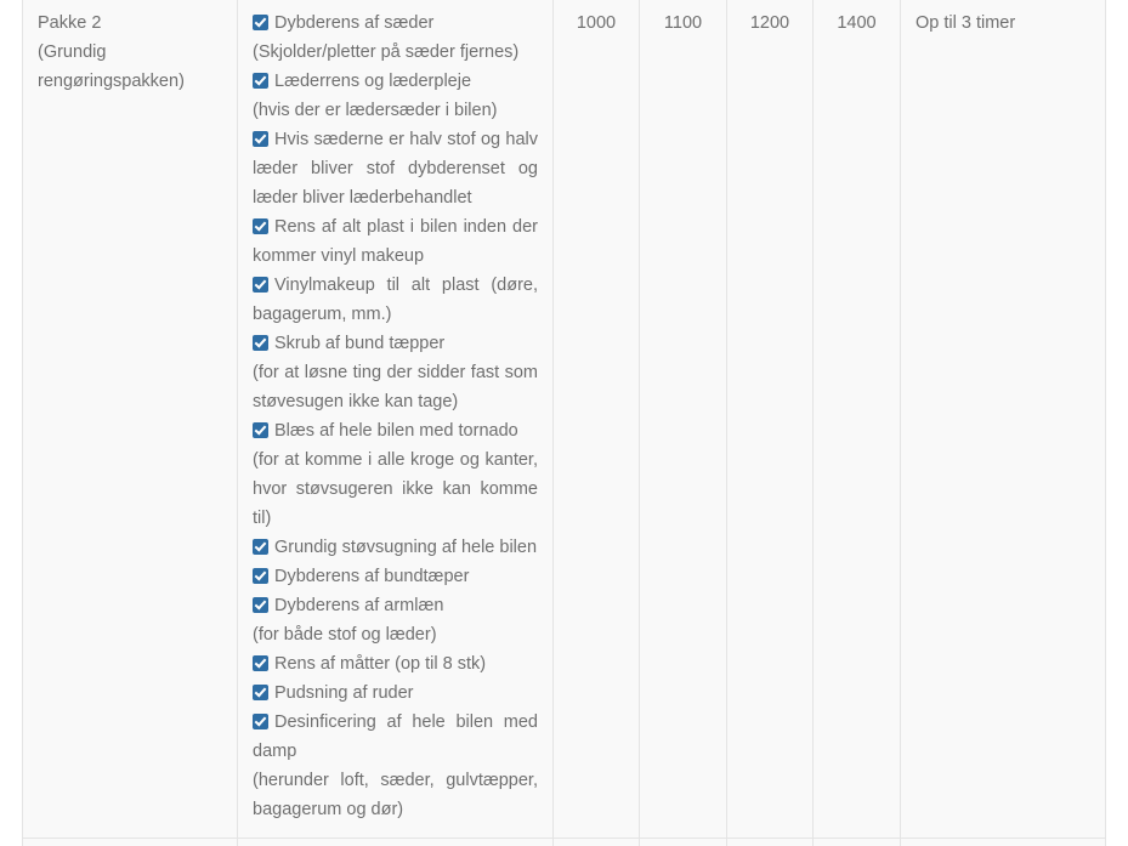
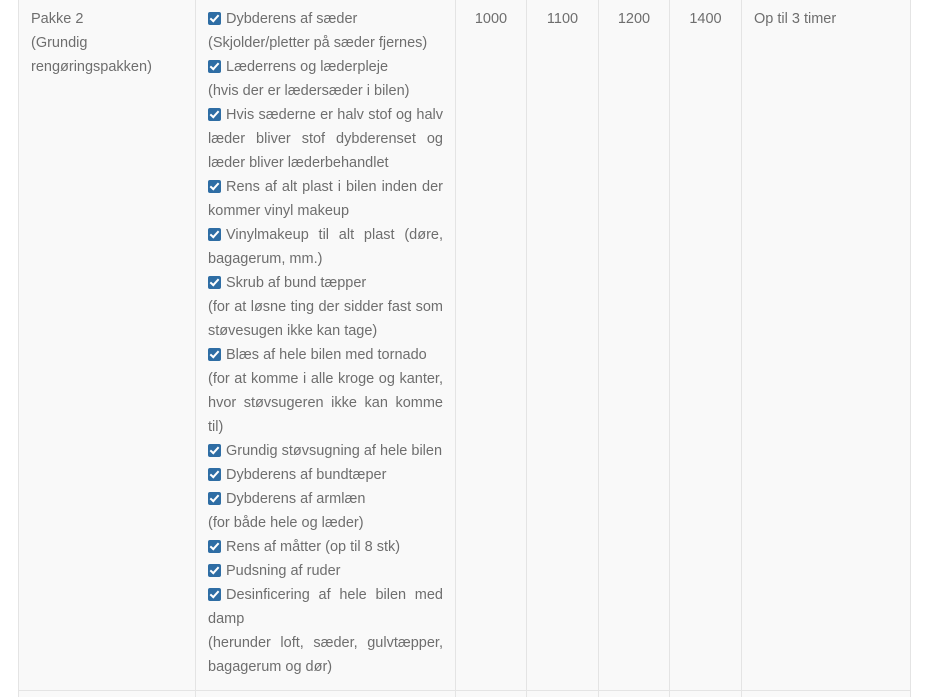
- Pakke 2 (Grundig rengøringspakken)	Dybderens af sæder(Skjolder/pletter på sæder fjernes)Læderrens og læderpleje(hvis der er lædersæder i bilen)Hvis sæderne er halv stof og halv læder bliver stof dybderenset og læder bliver læderbehandletRens af alt plast i bilen inden der kommer vinyl makeupVinylmakeup til alt plast (døre, bagagerum, mm.)Skrub af bund tæpper(for at løsne ting der sidder fast som støvesugen ikke kan tage)Blæs af hele bilen med tornado(for at komme i alle kroge og kanter, hvor støvsugeren ikke kan komme til)Grundig støvsugning af hele bilenDybderens af bundtæperDybderens af armlæn(for både stof og læder)Rens af måtter (op til 8 stk)Pudsning af ruderDesinficering af hele bilen med damp(herunder loft, sæder, gulvtæpper, bagagerum og dør)	1000	1100	1200	1400	Op til 3 timer
+ Pakke 2 (Grundig rengøringspakken)	Dybderens af sæder(Skjolder/pletter på sæder fjernes)Læderrens og læderpleje(hvis der er lædersæder i bilen)Hvis sæderne er halv stof og halv læder bliver stof dybderenset og læder bliver læderbehandletRens af alt plast i bilen inden der kommer vinyl makeupVinylmakeup til alt plast (døre, bagagerum, mm.)Skrub af bund tæpper(for at løsne ting der sidder fast som støvesugen ikke kan tage)Blæs af hele bilen med tornado(for at komme i alle kroge og kanter, hvor støvsugeren ikke kan komme til)Grundig støvsugning af hele bilenDybderens af bundtæperDybderens af armlæn(for både hele og læder)Rens af måtter (op til 8 stk)Pudsning af ruderDesinficering af hele bilen med damp(herunder loft, sæder, gulvtæpper, bagagerum og dør)	1000	1100	1200	1400	Op til 3 timer
